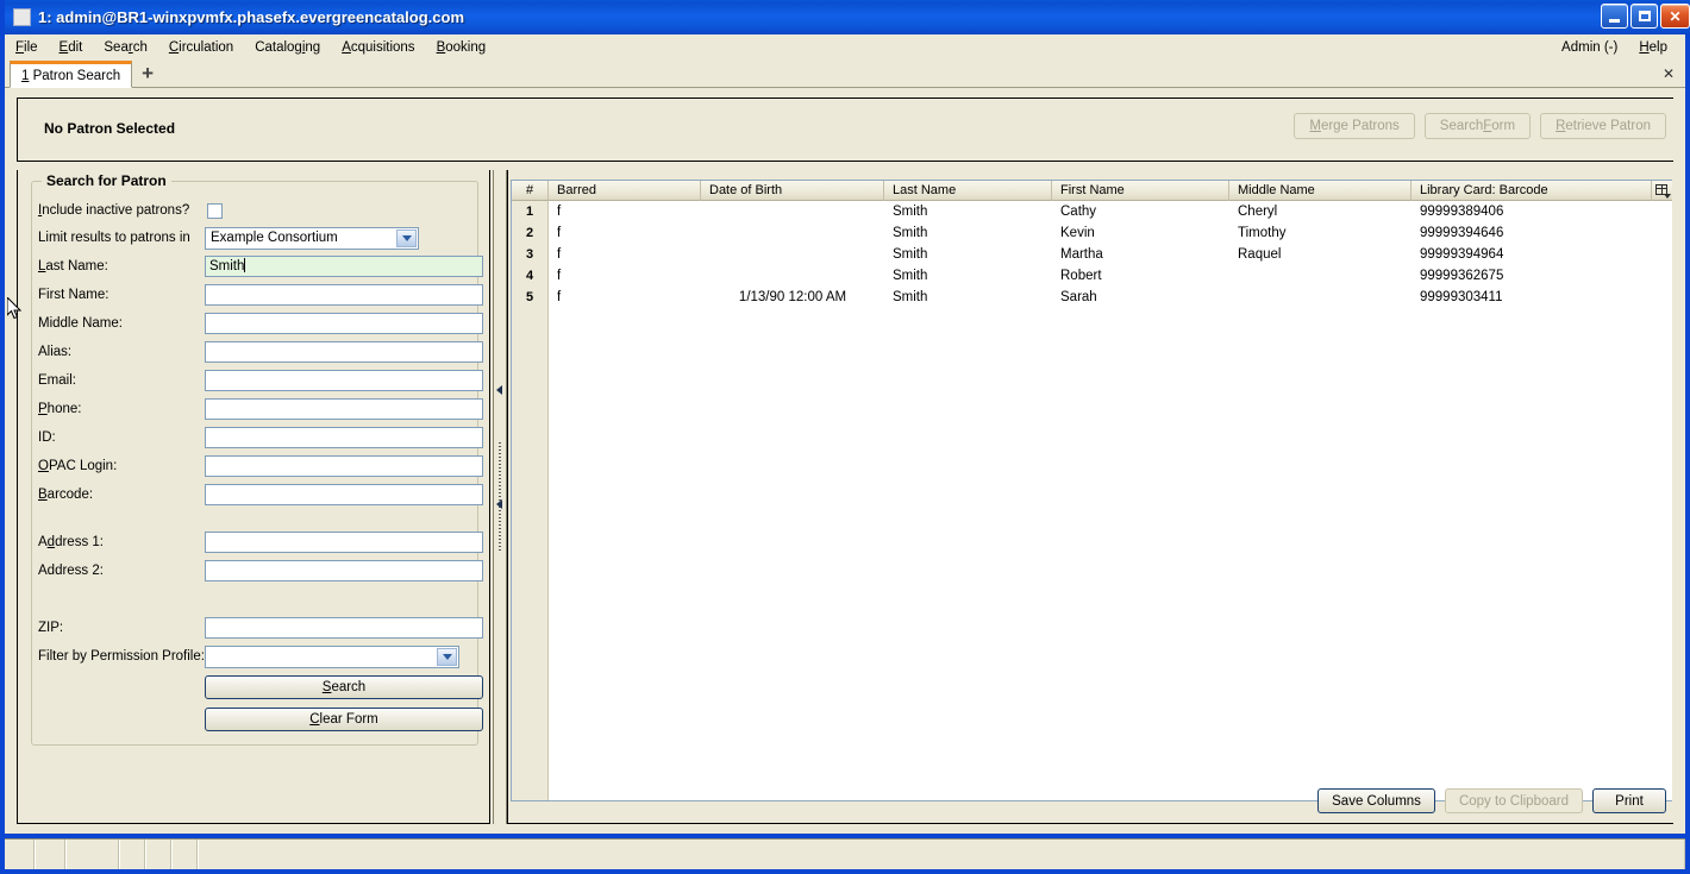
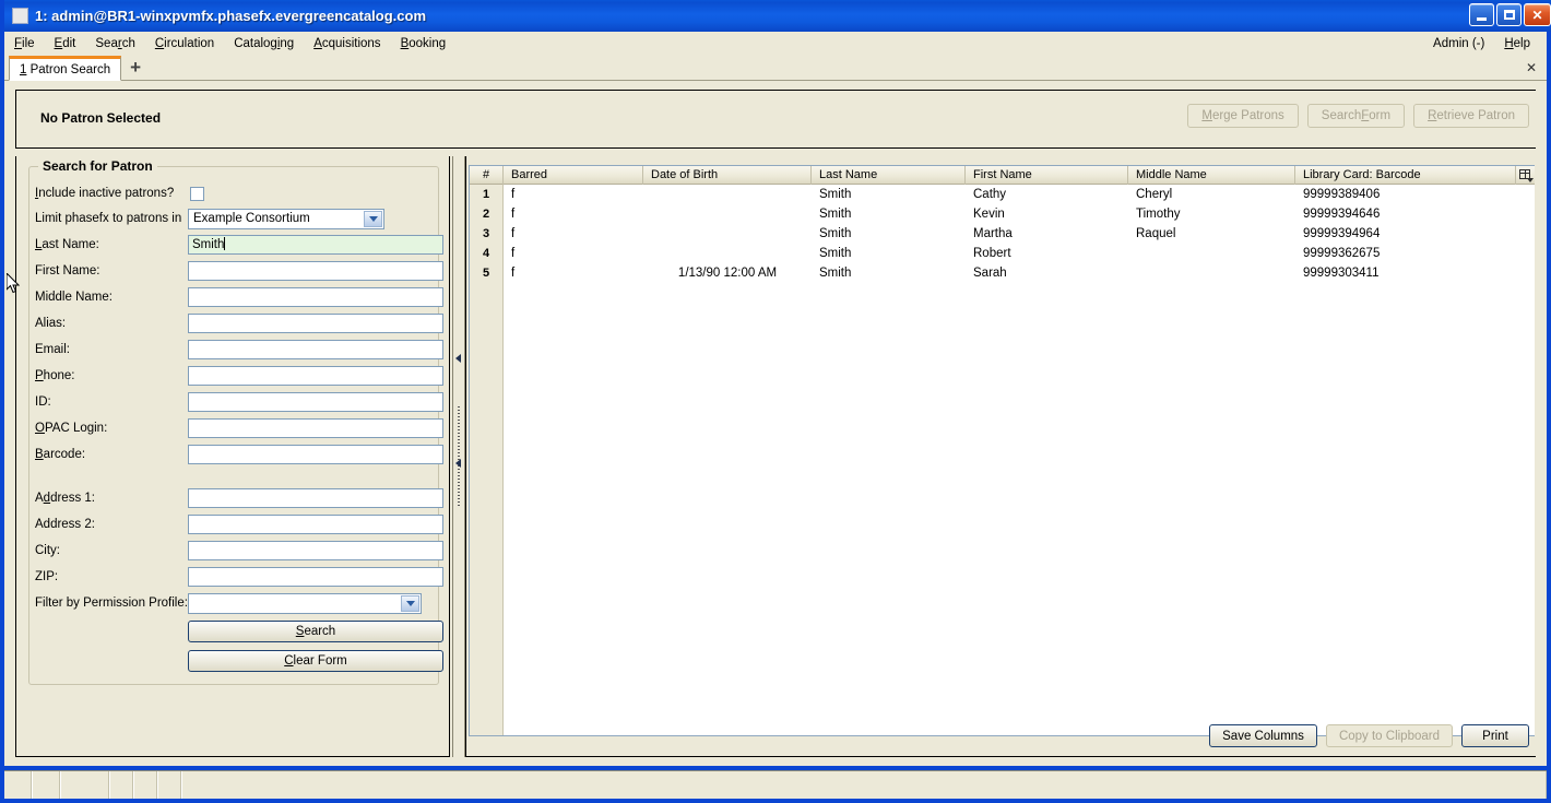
  1: admin@BR1-winxpvmfx.phasefx.evergreencatalog.com
  ✕
  File
  Edit
  Search
  Circulation
  Cataloging
  Acquisitions
  Booking
  Admin (-)
  Help
  1
  Patron Search
  +
  ✕
  No Patron Selected
  M
  erge Patrons
  Search
  F
  orm
  R
  etrieve Patron
  Search for Patron
  Include inactive patrons?
- Limit results to patrons in
+ Limit phasefx to patrons in
  Example Consortium
  Last Name:
  Smith
  First Name:
  Middle Name:
  Alias:
  Email:
  Phone:
  ID:
  OPAC Login:
  Barcode:
  Address 1:
  Address 2:
+ City:
  ZIP:
  Filter by Permission Profile:
  S
  earch
  C
  lear Form
  #
  Barred
  Date of Birth
  Last Name
  First Name
  Middle Name
  Library Card: Barcode
  1
  f
  Smith
  Cathy
  Cheryl
  99999389406
  2
  f
  Smith
  Kevin
  Timothy
  99999394646
  3
  f
  Smith
  Martha
  Raquel
  99999394964
  4
  f
  Smith
  Robert
  99999362675
  5
  f
  1/13/90 12:00 AM
  Smith
  Sarah
  99999303411
  Save Columns
  Copy to Clipboard
  Print
